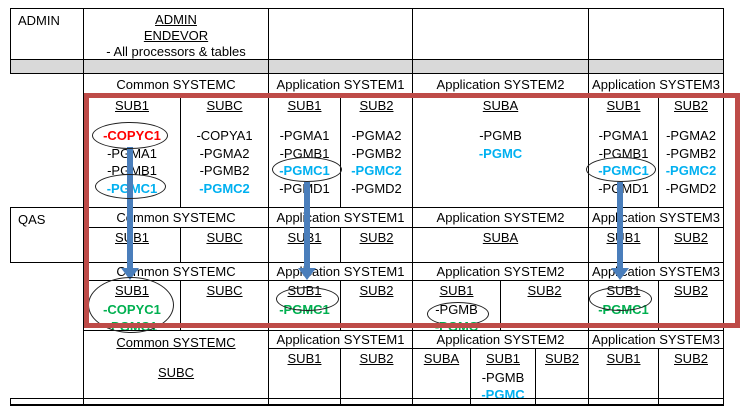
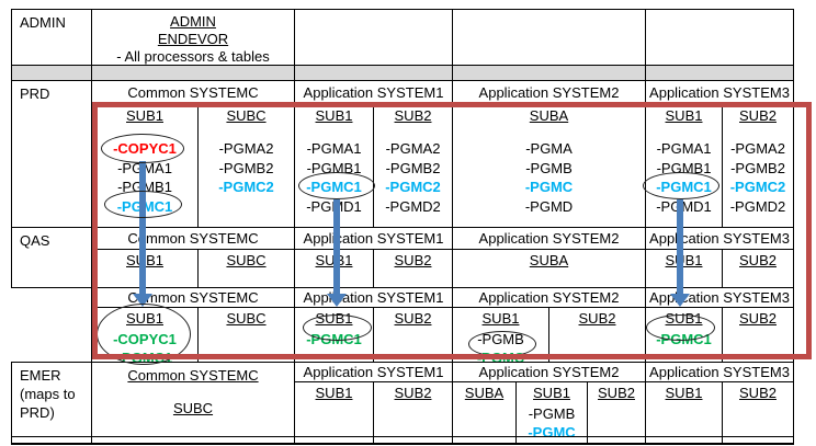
  ADMIN
  ADMIN
  ENDEVOR
  - All processors & tables
+ PRD
  Common SYSTEMC
  Application SYSTEM1
  Application SYSTEM2
  Application SYSTEM3
  SUB1
  -COPYC1
  -PGMA1
  -PGMB1
  -PGMC1
  SUBC
- -COPYA1
  -PGMA2
  -PGMB2
  -PGMC2
  SUB1
  -PGMA1
  -PGMB1
  -PGMC1
  -PGD1
  SUB2
  -PGMA2
  -PGMB2
  -PGMC2
  -PGMD2
  SUBA
+ -PGMA
  -PGMB
  -PGMC
+ -PGMD
  SUB1
  -PGMA1
  -PGMB1
  -PGMC1
  -PMD1
  SUB2
  -PGMA2
  -PGMB2
  -PGMC2
  -PGMD2
  QAS
  Cmmon SYSTEMC
  Applation SYSTEM1
  Application SYSTEM2
  Appcation SYSTEM3
  SB1
  SUBC
  SU1
  SUB2
  SUBA
  SB1
  SUB2
  Common SYSTEMC
  Application SYSTEM1
  Application SYSTEM2
  Application SYSTEM3
  SUB1
  -COPYC1
  -PGMC1
  SUBC
  SUB1
  -PGMC1
  SUB2
  SUB1
  -PGMB
  -PGMC
  SUB2
  SUB1
  -PGMC1
  SUB2
+ EMER
+ (maps to
+ PRD)
  Common SYSTEMC
  SUBC
  Application SYSTEM1
  Application SYSTEM2
  Application SYSTEM3
  SUB1
  SUB2
  SUBA
  SUB1
  -PGMB
  -PGMC
  SUB2
  SUB1
  SUB2
